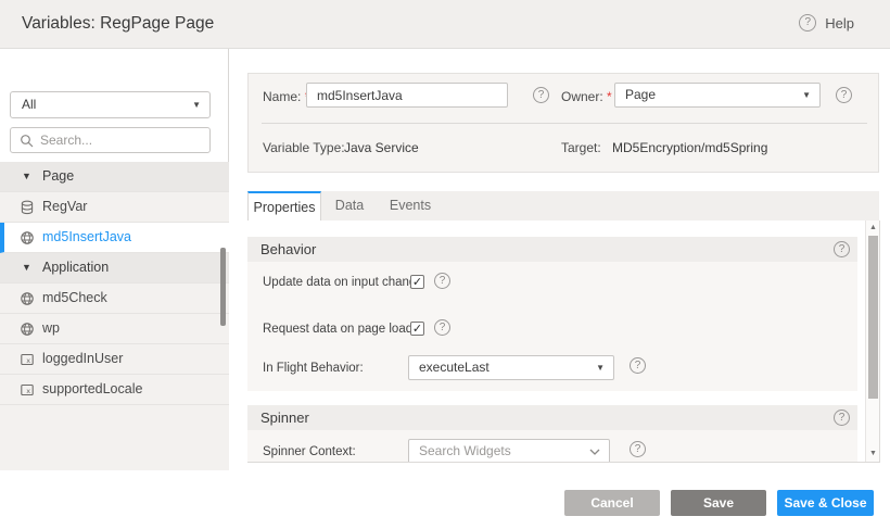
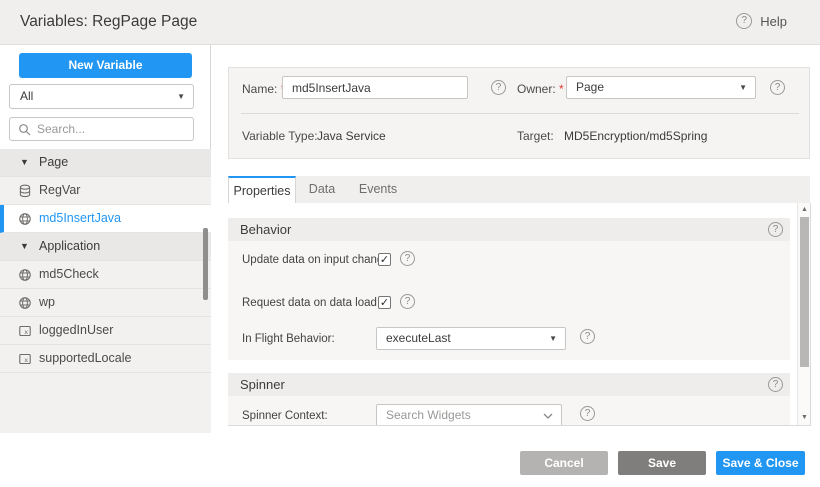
  Variables: RegPage Page
  ?
  Help
+ New Variable
  All
  ▼
  Search...
  ▼
  Page
  RegVar
  md5InsertJava
  ▼
  Application
  md5Check
  wp
  x
  loggedInUser
  x
  supportedLocale
  Name:
  md5InsertJava
  ?
  Owner: *
  Page
  ▼
  ?
  Variable Type:
  Java Service
  Target:
  MD5Encryption/md5Spring
  Properties
  Data
  Events
  Behavior
  ?
  Update data on input chan
  ✓
  ?
- Request data on page load
+ Request data on data load
  ✓
  ?
  In Flight Behavior:
  executeLast
  ▼
  ?
  Spinner
  ?
  Spinner Context:
  Search Widgets
  ?
  Cancel
  Save
  Save & Close
